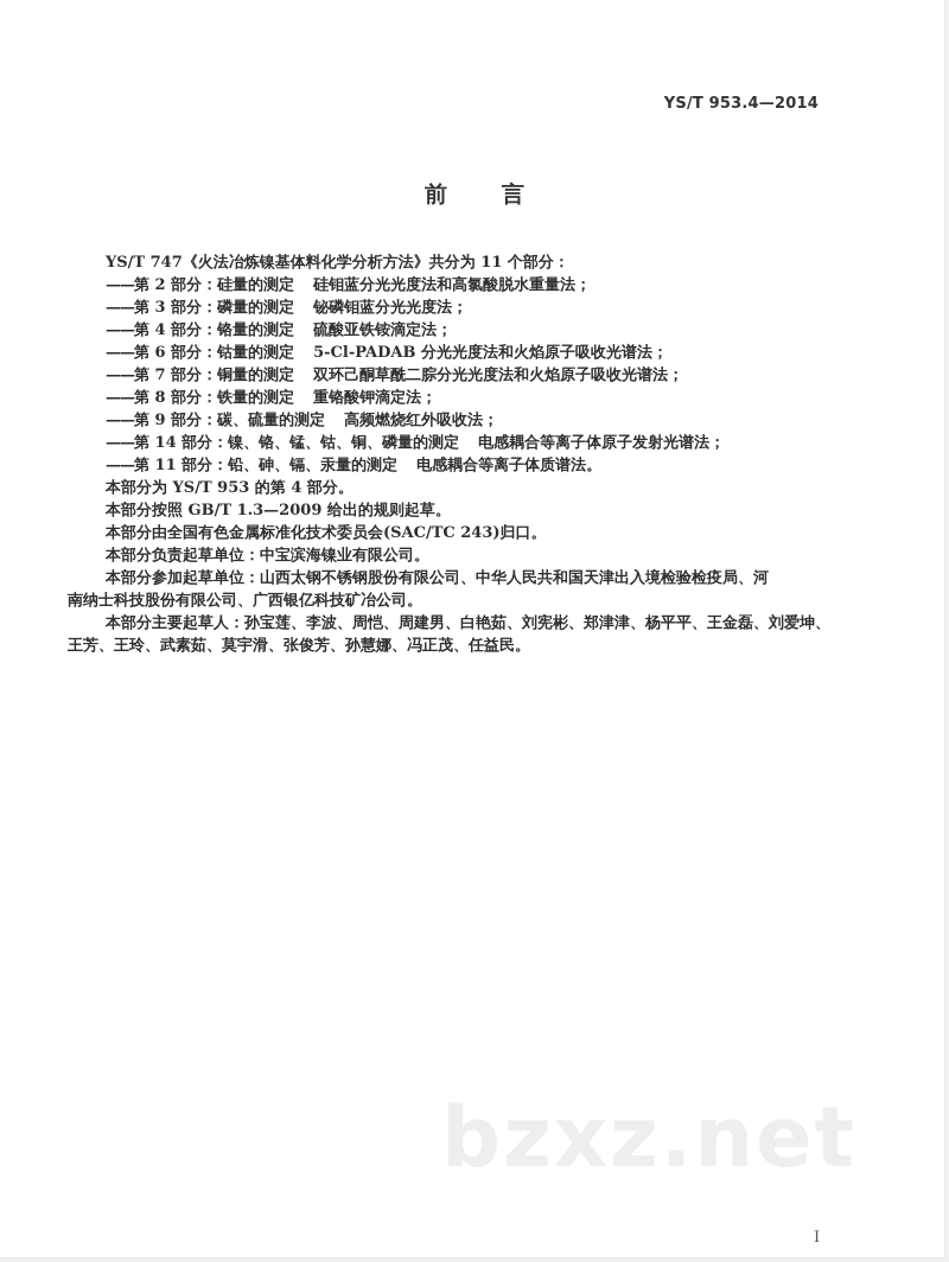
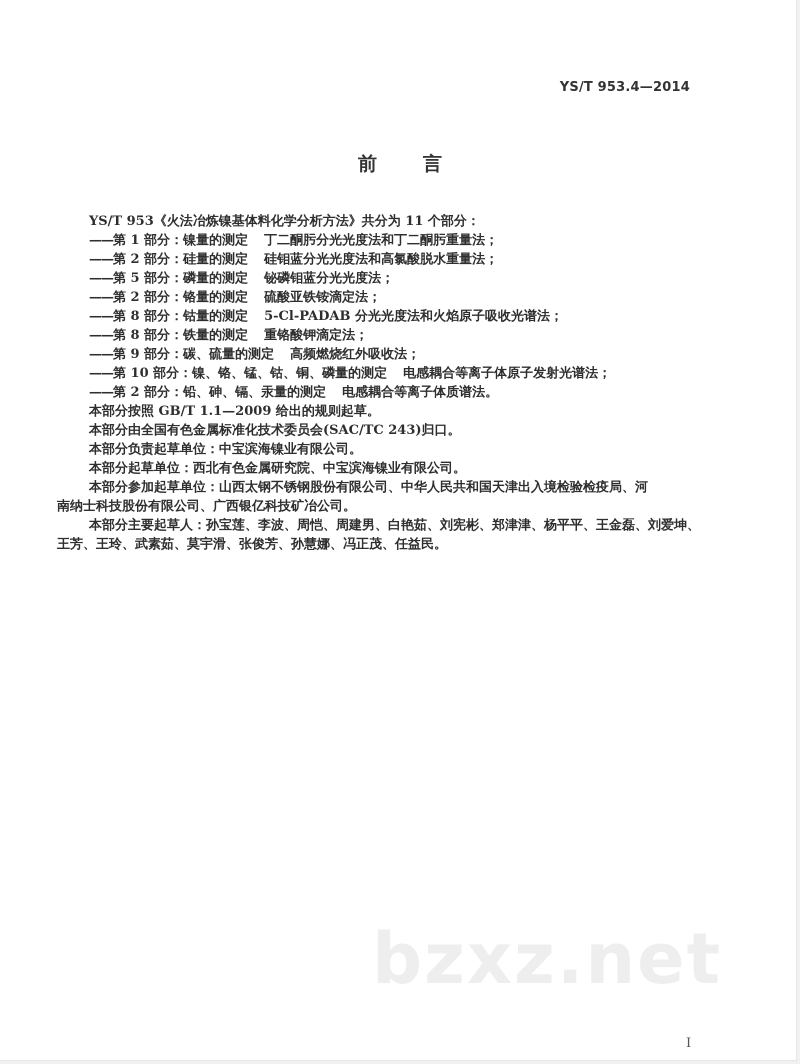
  YS/T 953.4—2014
  前 言
- YS/T 747《火法冶炼镍基体料化学分析方法》共分为 11 个部分：
+ YS/T 953《火法冶炼镍基体料化学分析方法》共分为 11 个部分：
+ ——第 1 部分：镍量的测定 丁二酮肟分光光度法和丁二酮肟重量法；
  ——第 2 部分：硅量的测定 硅钼蓝分光光度法和高氯酸脱水重量法；
- ——第 3 部分：磷量的测定 铋磷钼蓝分光光度法；
+ ——第 5 部分：磷量的测定 铋磷钼蓝分光光度法；
- ——第 4 部分：铬量的测定 硫酸亚铁铵滴定法；
+ ——第 2 部分：铬量的测定 硫酸亚铁铵滴定法；
- ——第 6 部分：钴量的测定 5-Cl-PADAB 分光光度法和火焰原子吸收光谱法；
+ ——第 8 部分：钴量的测定 5-Cl-PADAB 分光光度法和火焰原子吸收光谱法；
- ——第 7 部分：铜量的测定 双环己酮草酰二腙分光光度法和火焰原子吸收光谱法；
  ——第 8 部分：铁量的测定 重铬酸钾滴定法；
  ——第 9 部分：碳、硫量的测定 高频燃烧红外吸收法；
- ——第 14 部分：镍、铬、锰、钴、铜、磷量的测定 电感耦合等离子体原子发射光谱法；
+ ——第 10 部分：镍、铬、锰、钴、铜、磷量的测定 电感耦合等离子体原子发射光谱法；
- ——第 11 部分：铅、砷、镉、汞量的测定 电感耦合等离子体质谱法。
+ ——第 2 部分：铅、砷、镉、汞量的测定 电感耦合等离子体质谱法。
- 本部分为 YS/T 953 的第 4 部分。
- 本部分按照 GB/T 1.3—2009 给出的规则起草。
+ 本部分按照 GB/T 1.1—2009 给出的规则起草。
  本部分由全国有色金属标准化技术委员会(SAC/TC 243)归口。
  本部分负责起草单位：中宝滨海镍业有限公司。
+ 本部分起草单位：西北有色金属研究院、中宝滨海镍业有限公司。
  本部分参加起草单位：山西太钢不锈钢股份有限公司、中华人民共和国天津出入境检验检疫局、河
  南纳士科技股份有限公司、广西银亿科技矿冶公司。
  本部分主要起草人：孙宝莲、李波、周恺、周建男、白艳茹、刘宪彬、郑津津、杨平平、王金磊、刘爱坤、
  王芳、王玲、武素茹、莫宇滑、张俊芳、孙慧娜、冯正茂、任益民。
  I
